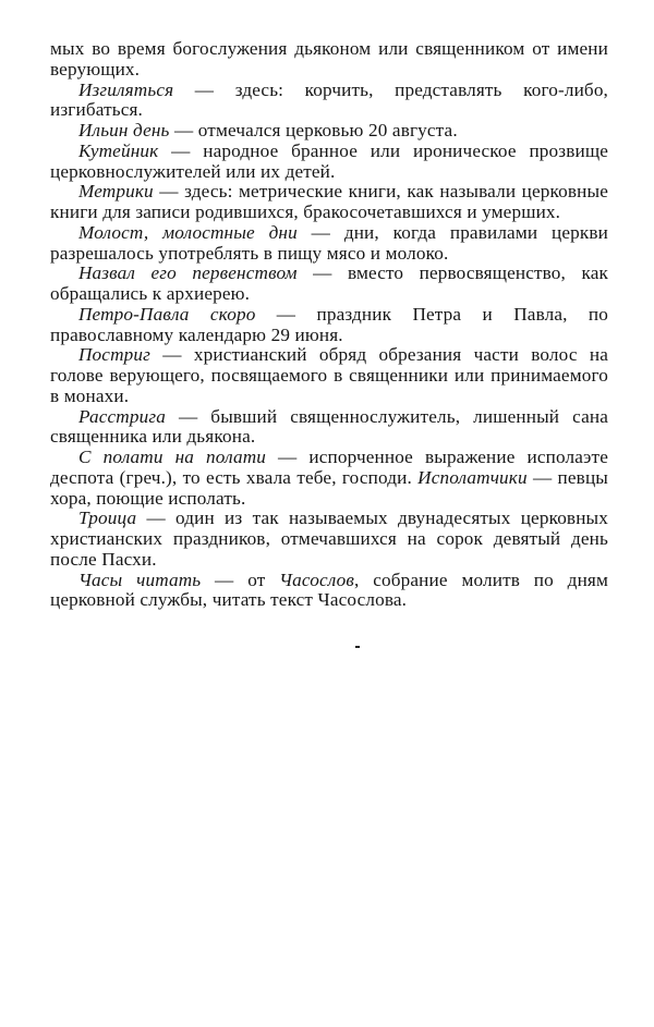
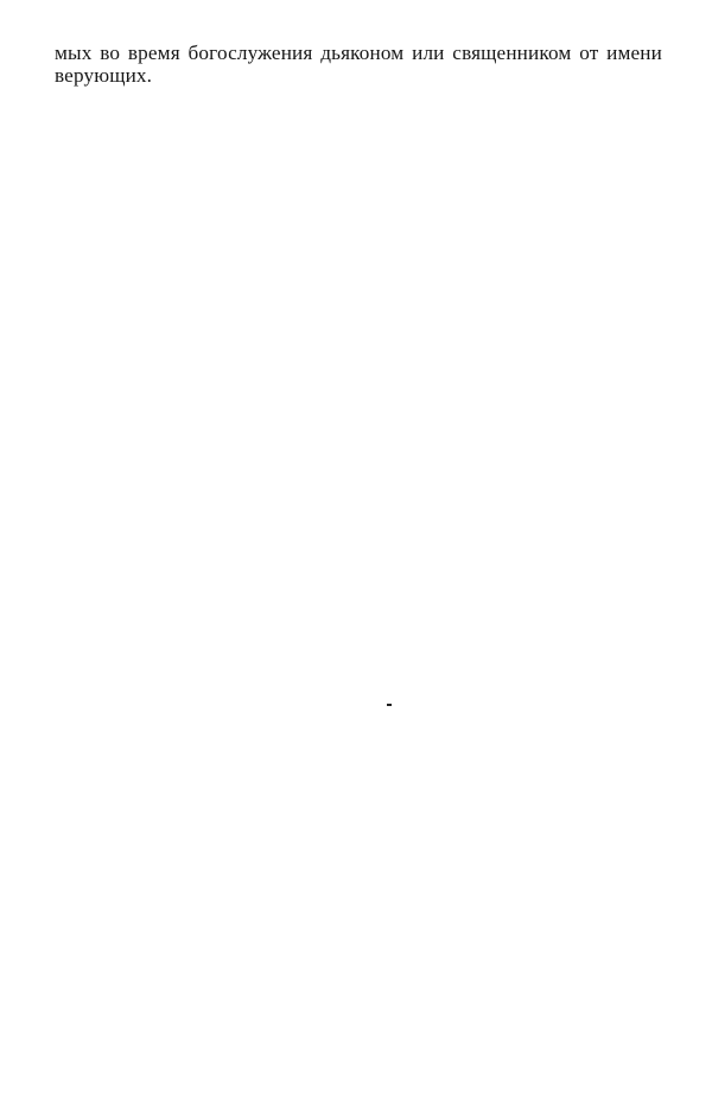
  мых во время богослужения дьяконом или священником от имени верующих.
- Изгиляться — здесь: корчить, представлять кого-либо, изгибаться.
- Ильин день — отмечался церковью 20 августа.
- Кутейник — народное бранное или ироническое прозвище церковнослужителей или их детей.
- Метрики — здесь: метрические книги, как называли церковные книги для записи родившихся, бракосочетавшихся и умерших.
- Молост, молостные дни — дни, когда правилами церкви разрешалось употреблять в пищу мясо и молоко.
- Назвал его первенством — вместо первосвященство, как обращались к архиерею.
- Петро-Павла скоро — праздник Петра и Павла, по православному календарю 29 июня.
- Постриг — христианский обряд обрезания части волос на голове верующего, посвящаемого в священники или принимаемого в монахи.
- Расстрига — бывший священнослужитель, лишенный сана священника или дьякона.
- С полати на полати — испорченное выражение исполаэте деспота (греч.), то есть хвала тебе, господи. Исполатчики — певцы хора, поющие исполать.
- Троица — один из так называемых двунадесятых церковных христианских праздников, отмечавшихся на сорок девятый день после Пасхи.
- Часы читать — от Часослов, собрание молитв по дням церковной службы, читать текст Часослова.
